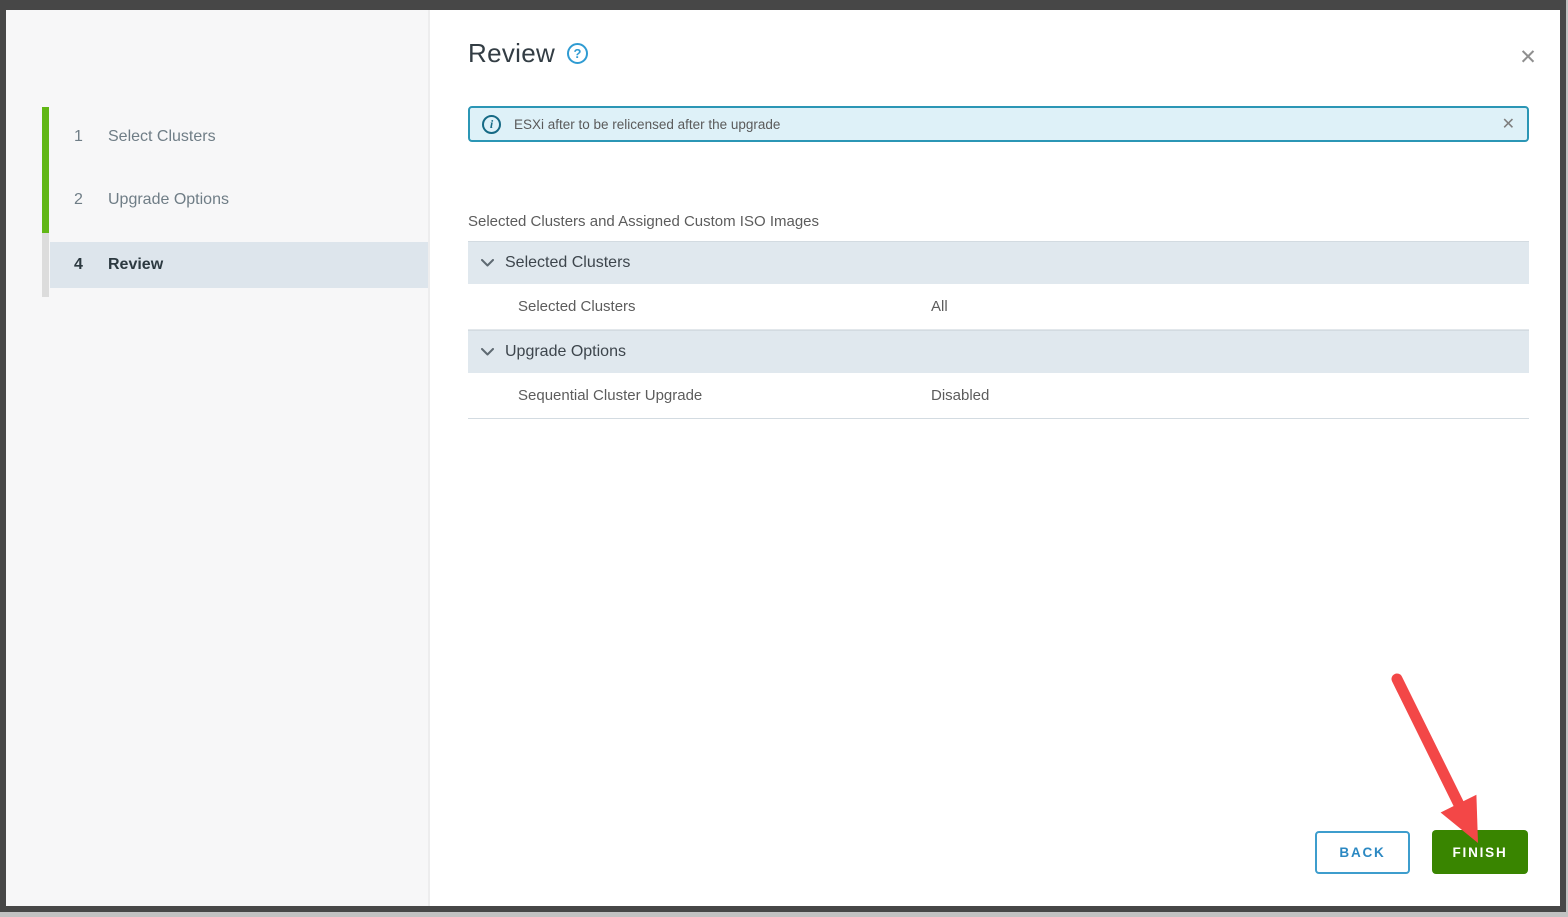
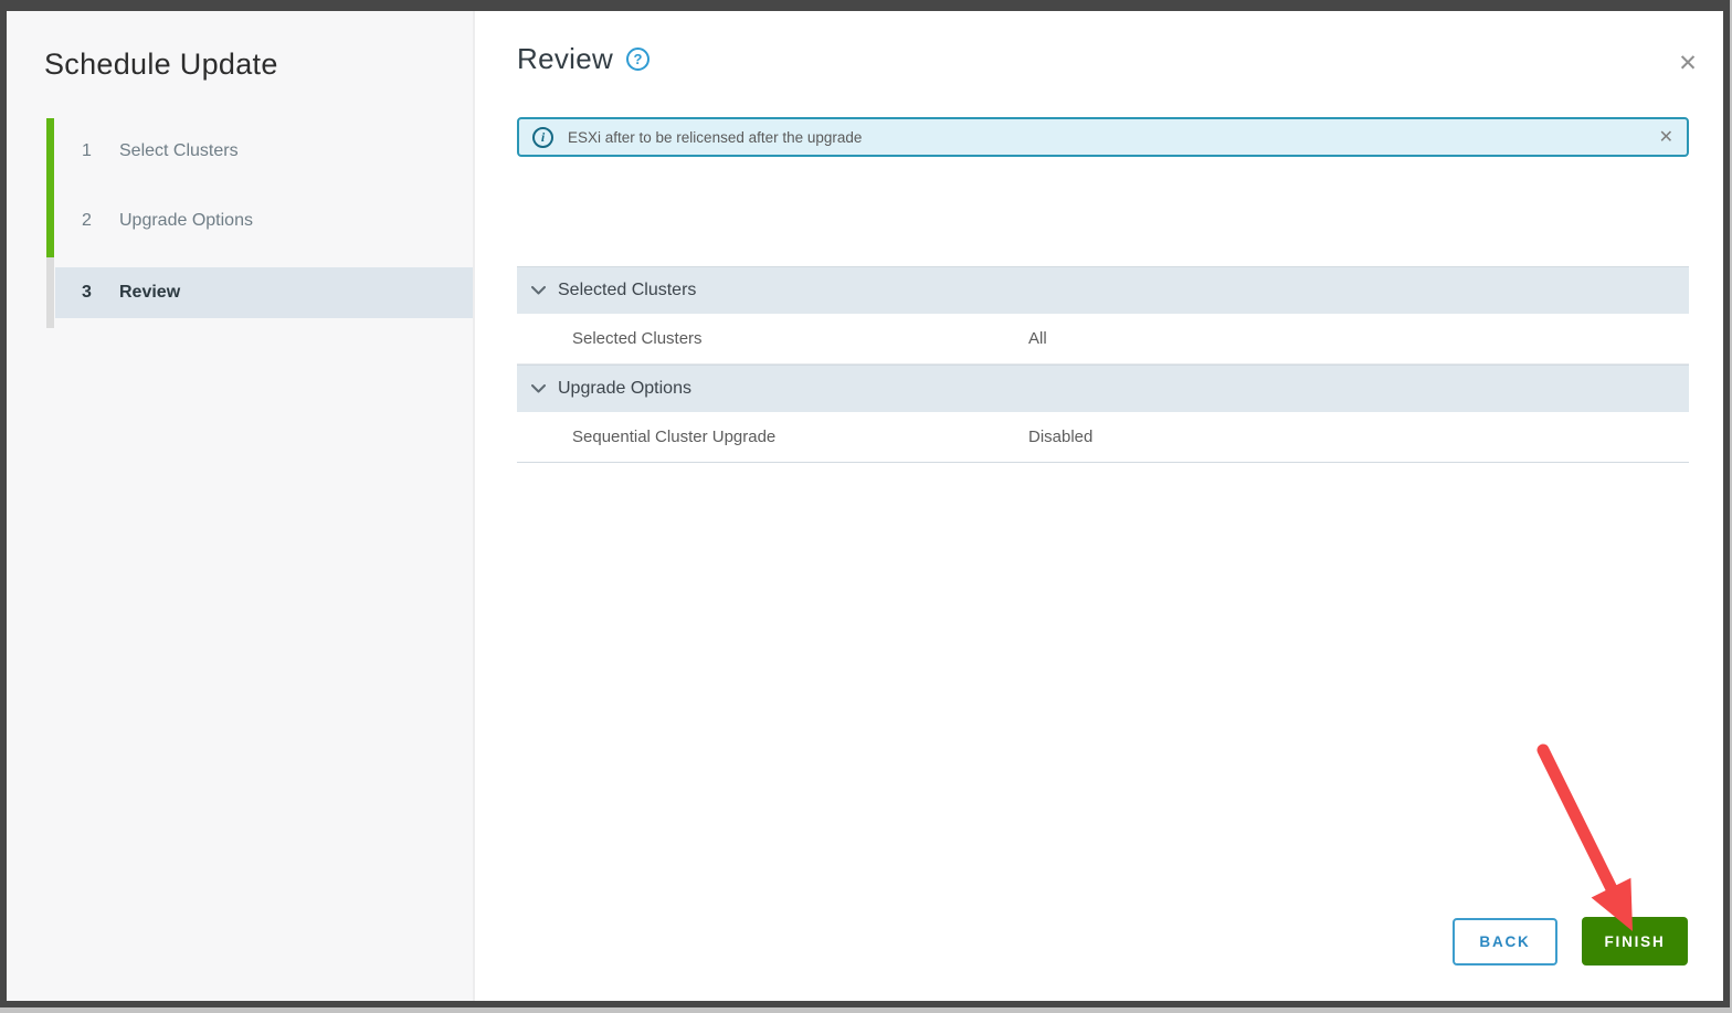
+ Schedule Update
  1
  Select Clusters
  2
  Upgrade Options
- 4
+ 3
  Review
  Review
  ?
  ✕
  i
  ESXi after to be relicensed after the upgrade
  ✕
- Selected Clusters and Assigned Custom ISO Images
  Selected Clusters
  Selected Clusters
  All
  Upgrade Options
  Sequential Cluster Upgrade
  Disabled
  BACK
  FINISH
